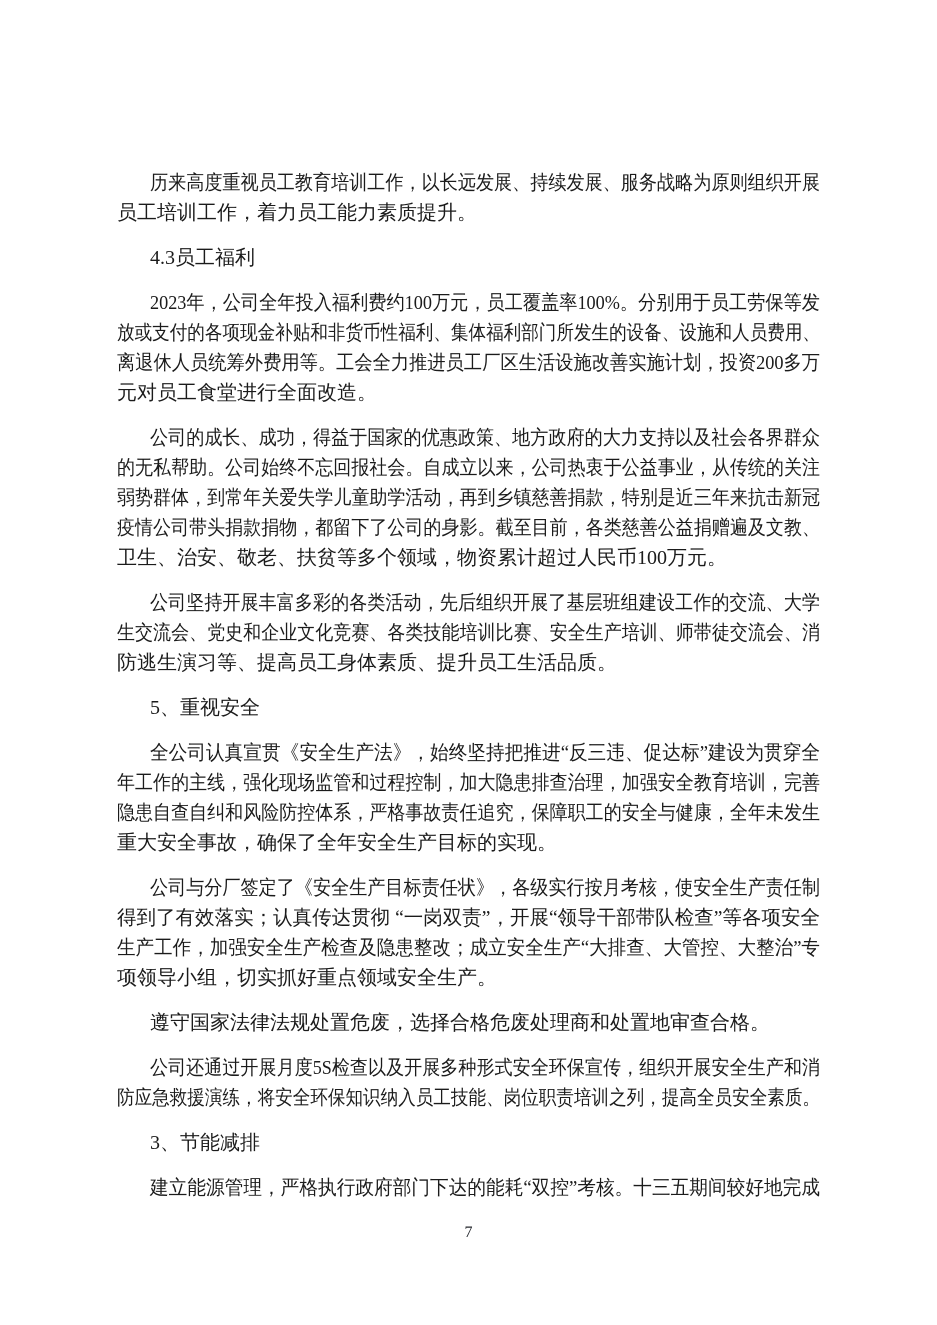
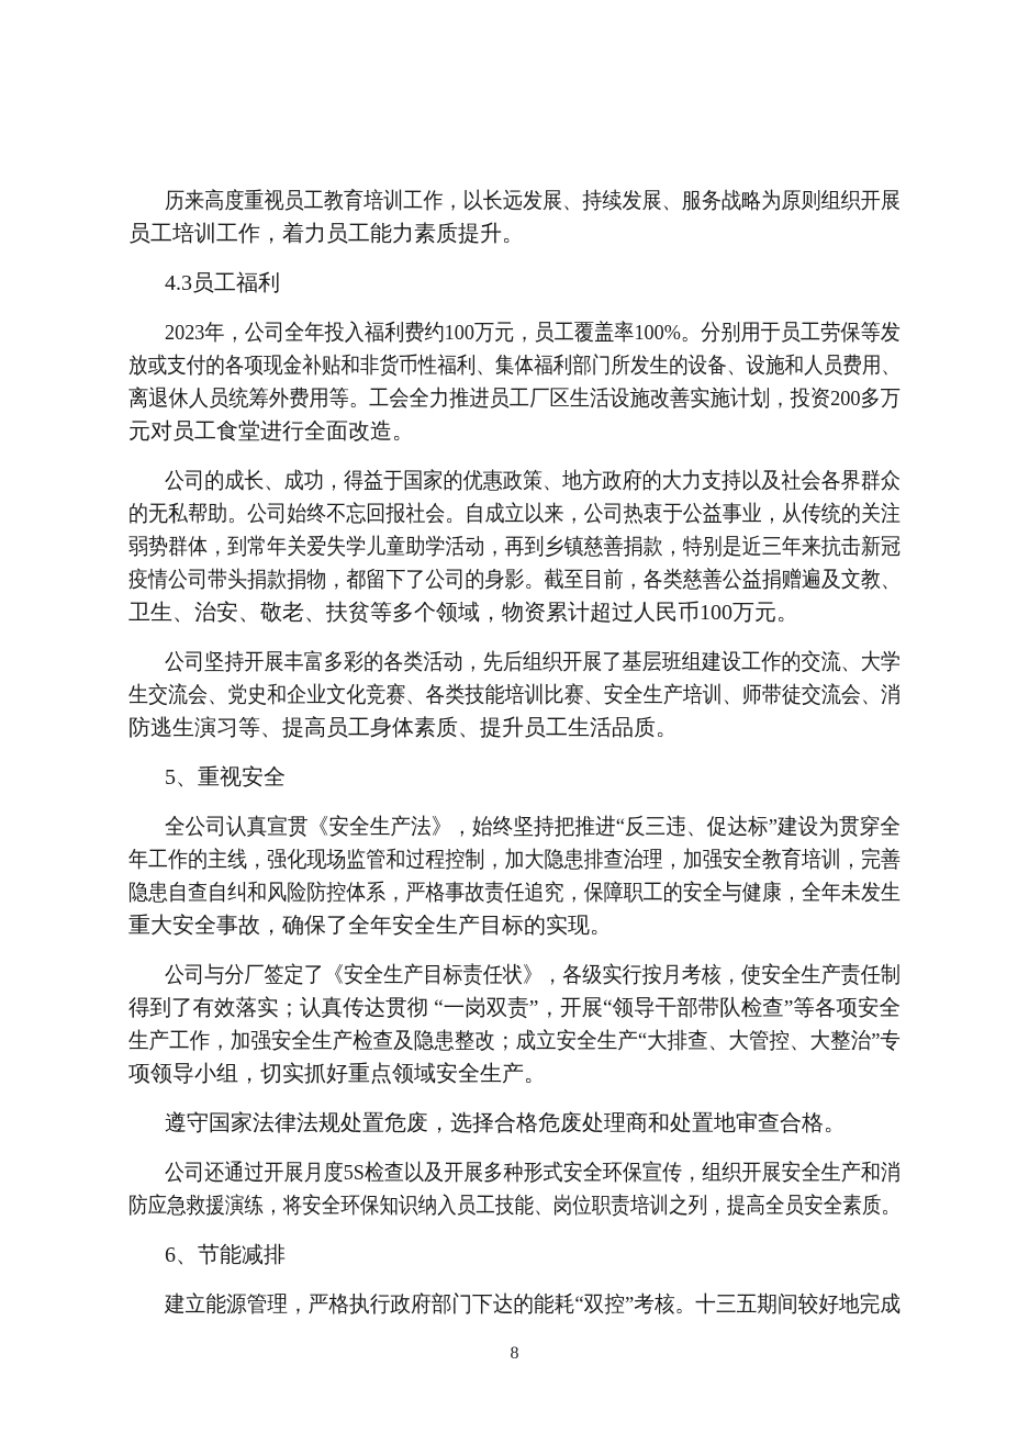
  历来高度重视员工教育培训工作，以长远发展、持续发展、服务战略为原则组织开展
  员工培训工作，着力员工能力素质提升。
  4.3员工福利
  2023年，公司全年投入福利费约100万元，员工覆盖率100%。分别用于员工劳保等发
  放或支付的各项现金补贴和非货币性福利、集体福利部门所发生的设备、设施和人员费用、
  离退休人员统筹外费用等。工会全力推进员工厂区生活设施改善实施计划，投资200多万
  元对员工食堂进行全面改造。
  公司的成长、成功，得益于国家的优惠政策、地方政府的大力支持以及社会各界群众
  的无私帮助。公司始终不忘回报社会。自成立以来，公司热衷于公益事业，从传统的关注
  弱势群体，到常年关爱失学儿童助学活动，再到乡镇慈善捐款，特别是近三年来抗击新冠
  疫情公司带头捐款捐物，都留下了公司的身影。截至目前，各类慈善公益捐赠遍及文教、
  卫生、治安、敬老、扶贫等多个领域，物资累计超过人民币100万元。
  公司坚持开展丰富多彩的各类活动，先后组织开展了基层班组建设工作的交流、大学
  生交流会、党史和企业文化竞赛、各类技能培训比赛、安全生产培训、师带徒交流会、消
  防逃生演习等、提高员工身体素质、提升员工生活品质。
  5、重视安全
  全公司认真宣贯《安全生产法》，始终坚持把推进“反三违、促达标”建设为贯穿全
  年工作的主线，强化现场监管和过程控制，加大隐患排查治理，加强安全教育培训，完善
  隐患自查自纠和风险防控体系，严格事故责任追究，保障职工的安全与健康，全年未发生
  重大安全事故，确保了全年安全生产目标的实现。
  公司与分厂签定了《安全生产目标责任状》，各级实行按月考核，使安全生产责任制
  得到了有效落实；认真传达贯彻 “一岗双责”，开展“领导干部带队检查”等各项安全
  生产工作，加强安全生产检查及隐患整改；成立安全生产“大排查、大管控、大整治”专
  项领导小组，切实抓好重点领域安全生产。
  遵守国家法律法规处置危废，选择合格危废处理商和处置地审查合格。
  公司还通过开展月度5S检查以及开展多种形式安全环保宣传，组织开展安全生产和消
  防应急救援演练，将安全环保知识纳入员工技能、岗位职责培训之列，提高全员安全素质。
- 3、节能减排
+ 6、节能减排
  建立能源管理，严格执行政府部门下达的能耗“双控”考核。十三五期间较好地完成
- 7
+ 8
